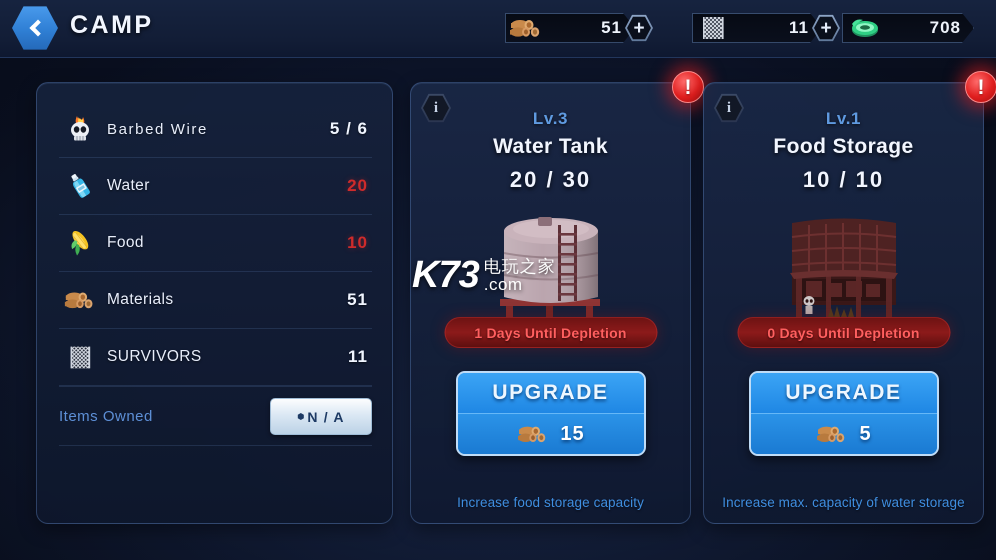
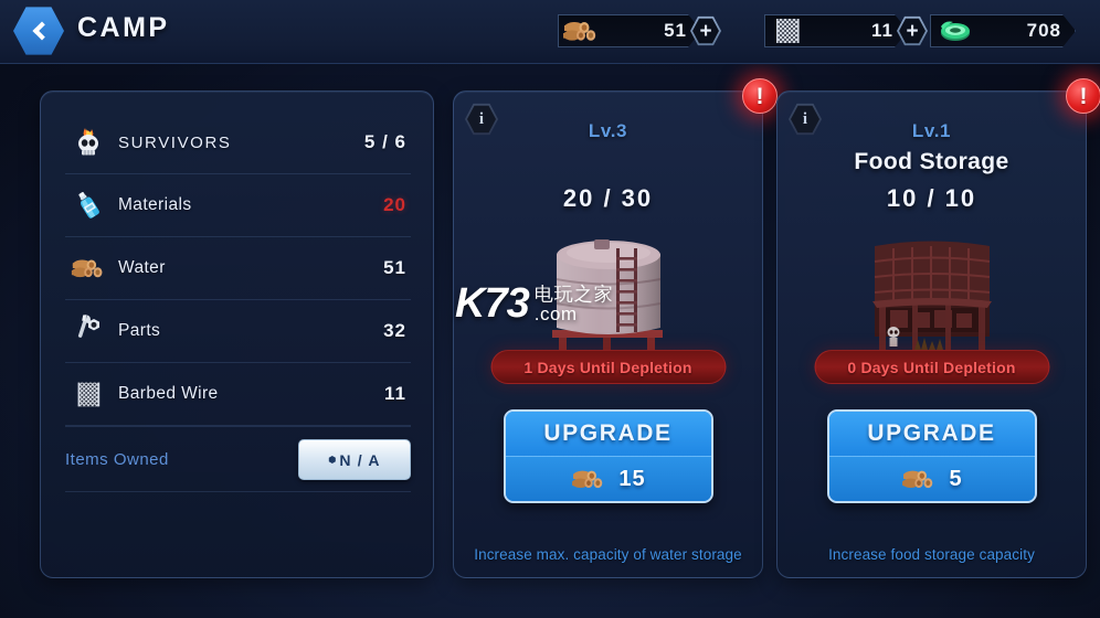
  CAMP
  51
  +
  11
  +
  708
- Barbed Wire
+ SURVIVORS
  5 / 6
- Water
+ Materials
  20
- Food
- 10
- Materials
+ Water
  51
+ Parts
+ 32
- SURVIVORS
+ Barbed Wire
  11
  Items Owned
  N / A
  i
  !
  Lv.3
- Water Tank
  20 / 30
  1 Days Until Depletion
  UPGRADE
  15
- Increase food storage capacity
+ Increase max. capacity of water storage
  i
  !
  Lv.1
  Food Storage
  10 / 10
  0 Days Until Depletion
  UPGRADE
  5
- Increase max. capacity of water storage
+ Increase food storage capacity
  K73
  电玩之家
  .com
